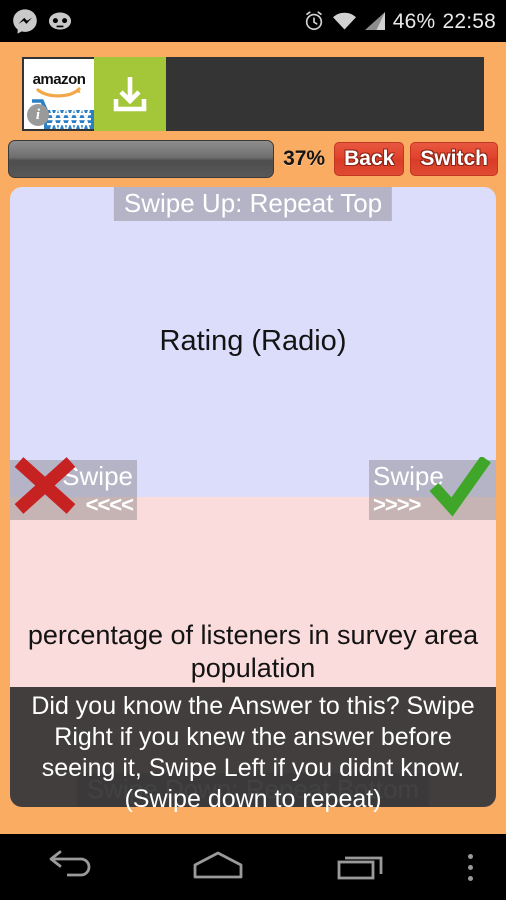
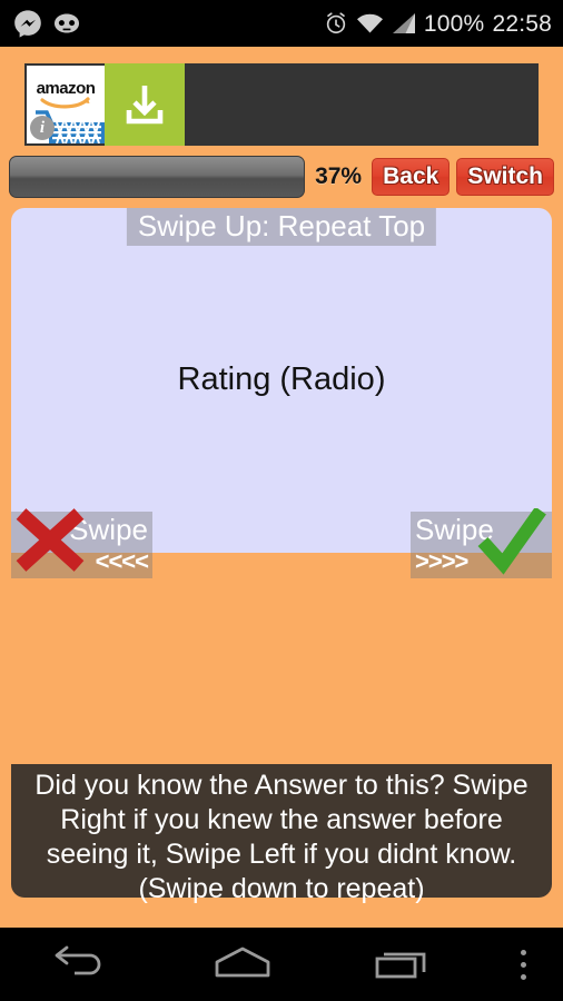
- 46%
+ 100%
  22:58
  amazon
  i
  37%
  Back
  Switch
  Rating (Radio)
  Swipe Up: Repeat Top
- percentage of listeners in survey area population
- Swipe Down: Repeat Bottom
  Swipe
  <<<<
  Swipe
  >>>>
  Did you know the Answer to this? Swipe Right if you knew the answer before seeing it, Swipe Left if you didnt know. (Swipe down to repeat)
